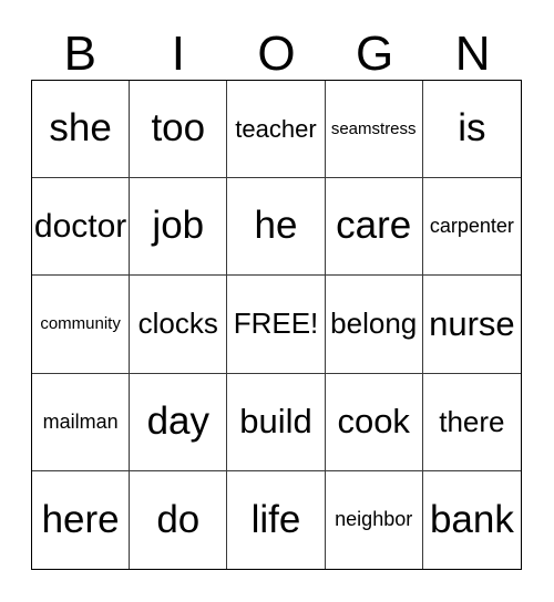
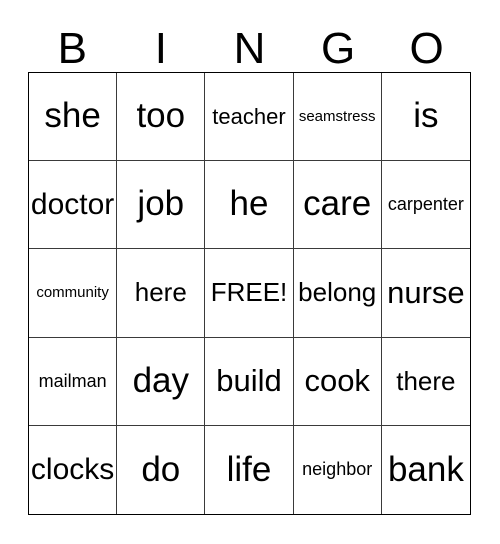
  B
  I
- O
+ N
  G
- N
+ O
  she
  too
  teacher
  seamstress
  is
  doctor
  job
  he
  care
  carpenter
  community
- clocks
+ here
  FREE!
  belong
  nurse
  mailman
  day
  build
  cook
  there
- here
+ clocks
  do
  life
  neighbor
  bank
